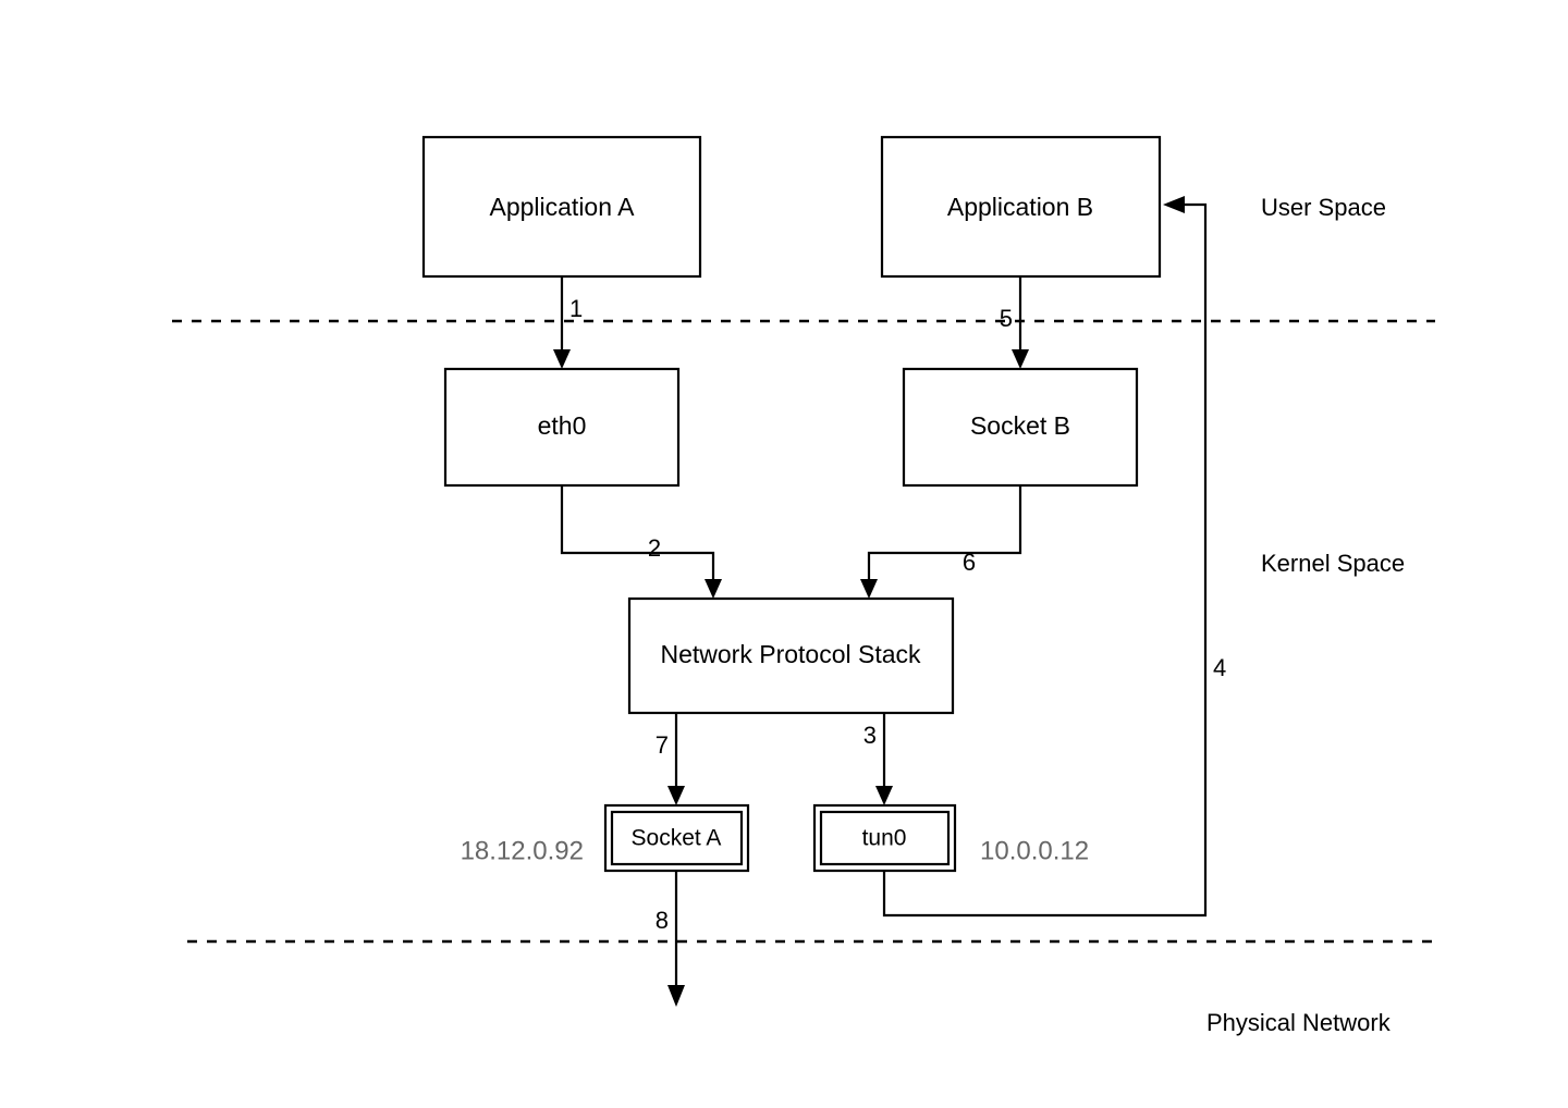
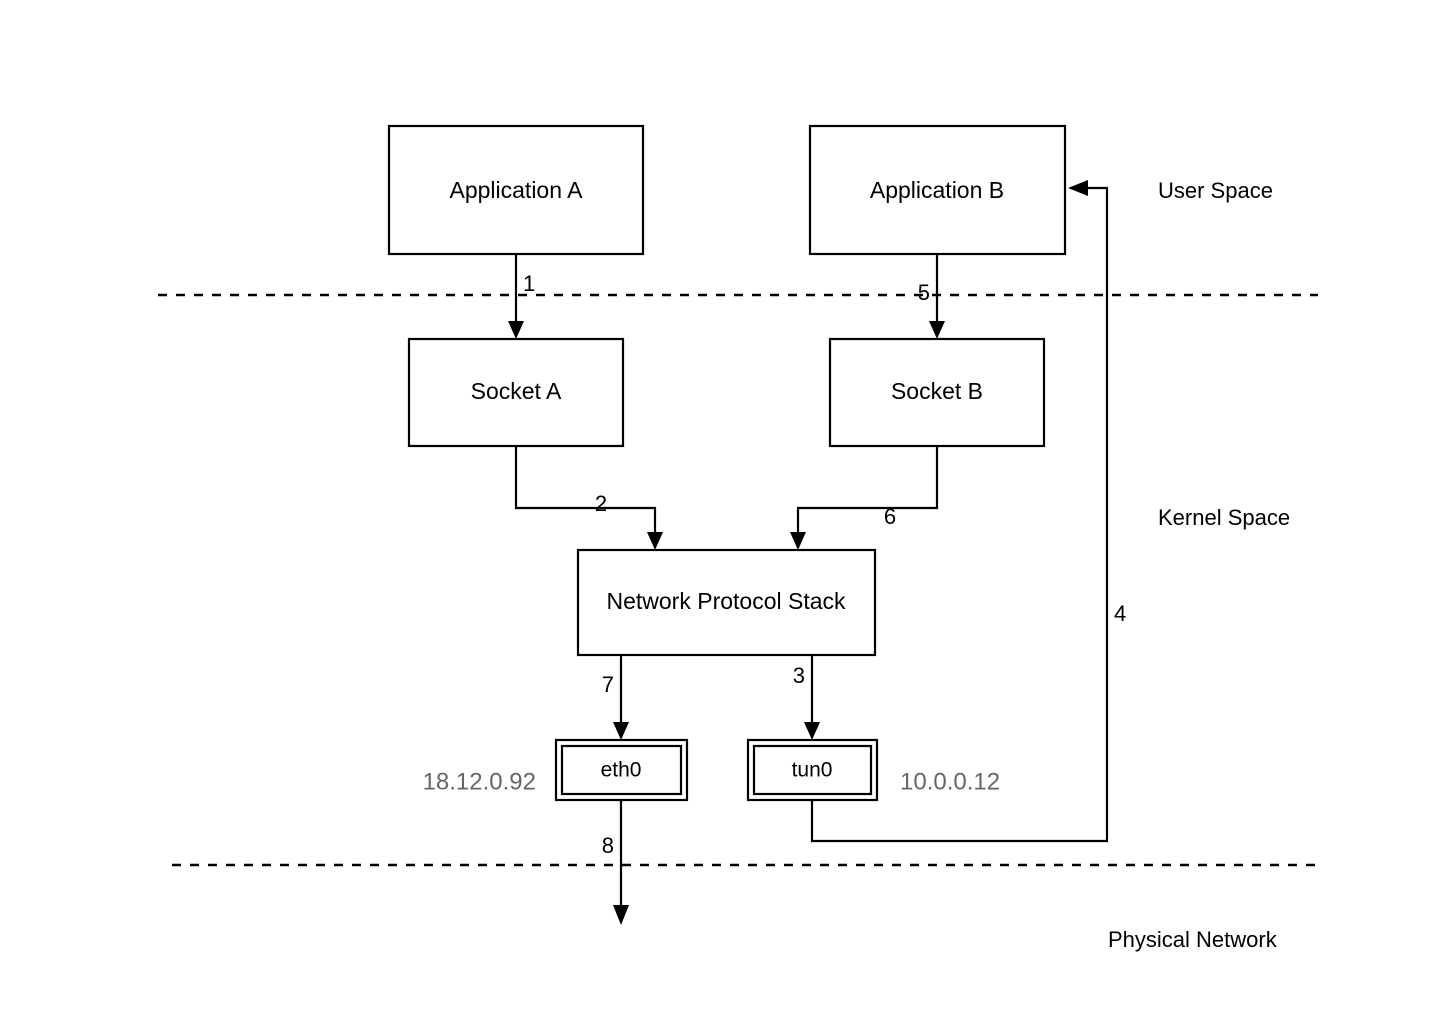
  1
  2
  5
  6
  7
  3
  8
  4
  Application A
  Application B
- eth0
+ Socket A
  Socket B
  Network Protocol Stack
- Socket A
+ eth0
  tun0
  18.12.0.92
  10.0.0.12
  User Space
  Kernel Space
  Physical Network
